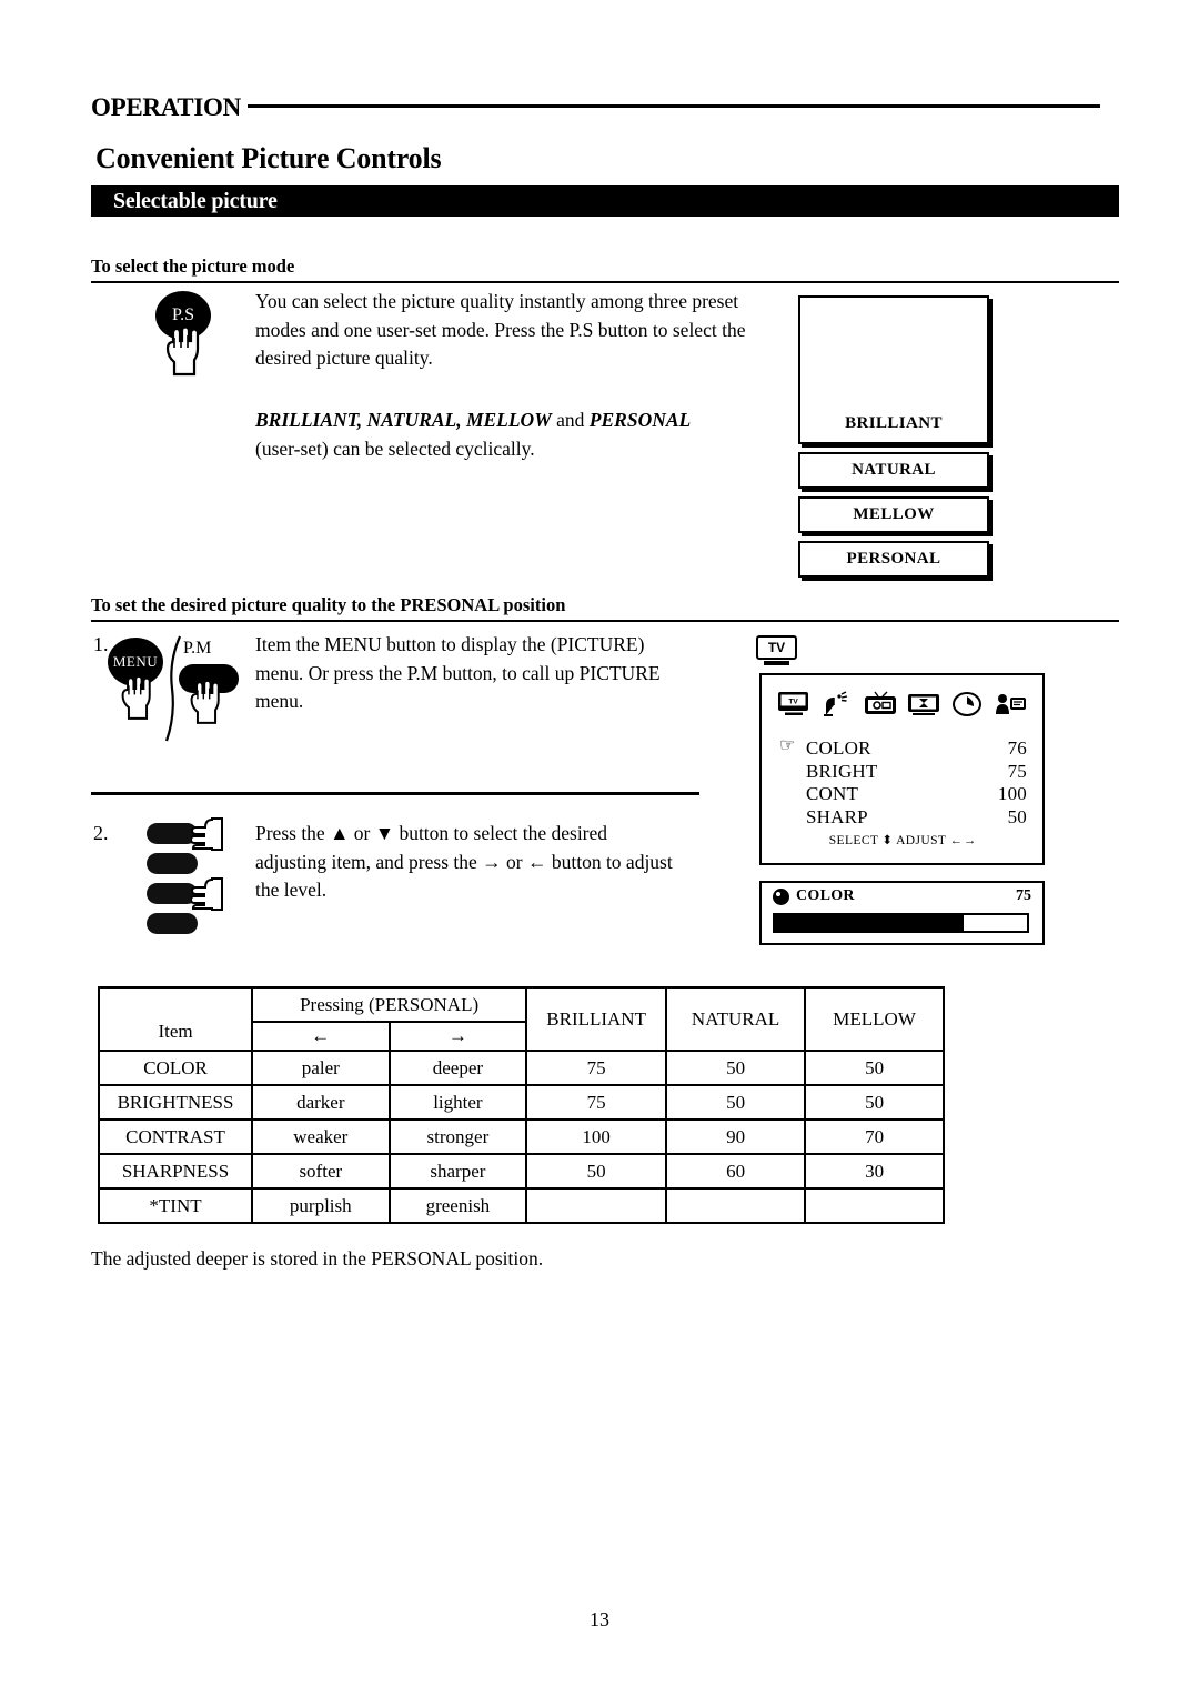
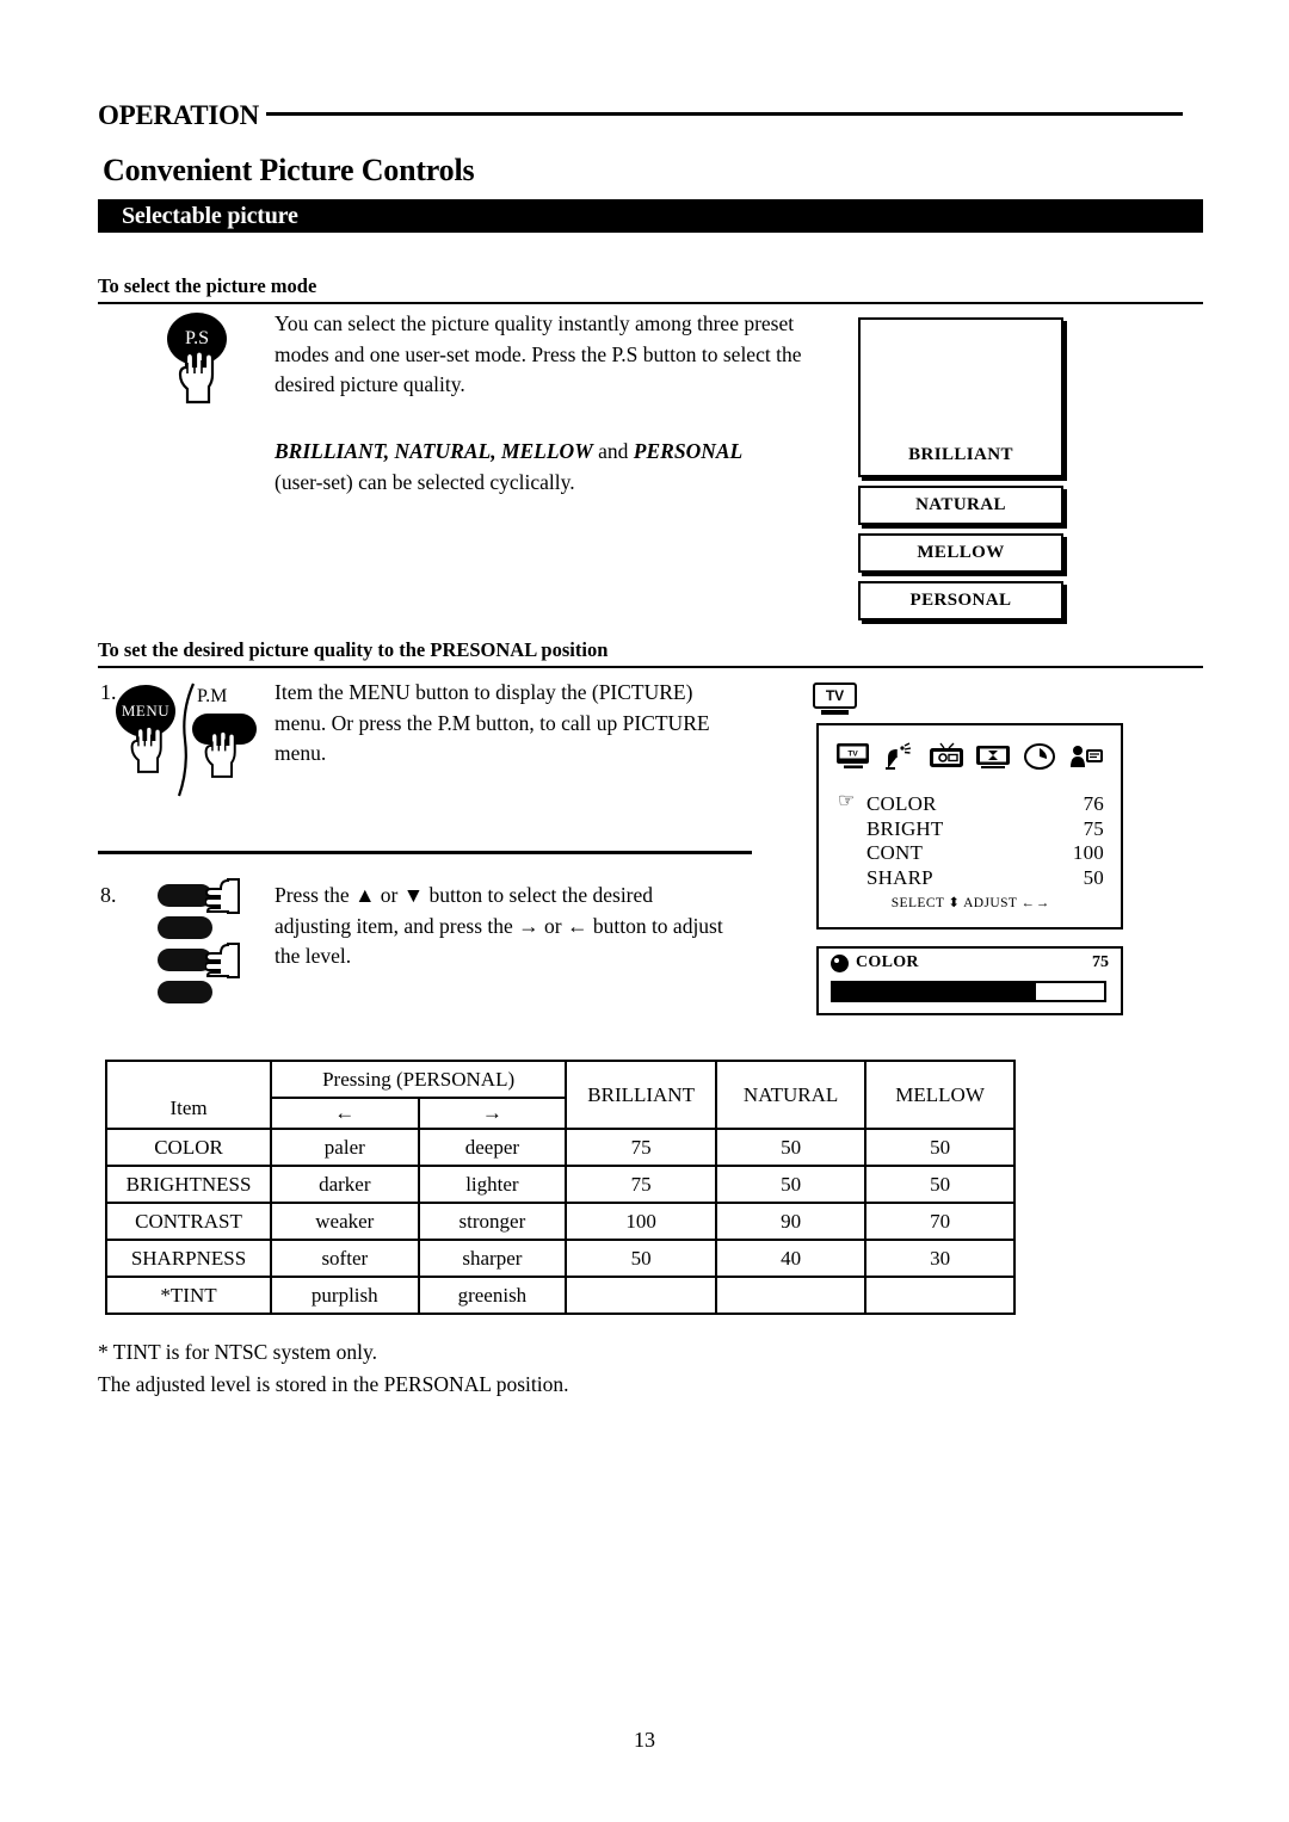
  OPERATION
  Convenient Picture Controls
  Selectable picture
  To select the picture mode
  P.S
  You can select the picture quality instantly among three preset modes and one user-set mode. Press the P.S button to select the desired picture quality.
  BRILLIANT, NATURAL, MELLOW and PERSONAL
  (user-set) can be selected cyclically.
  BRILLIANT
  NATURAL
  MELLOW
  PERSONAL
  To set the desired picture quality to the PRESONAL position
  1.
  MENU
  P.M
  Item the MENU button to display the (PICTURE) menu. Or press the P.M button, to call up PICTURE menu.
  TV
  COLOR
  76
  BRIGHT
  75
  CONT
  100
  SHARP
  50
  SELECT ⬍ ADJUST ← →
- 2.
+ 8.
  Press the ▲ or ▼ button to select the desired adjusting item, and press the → or ← button to adjust the level.
  COLOR
  75
  Item	Pressing (PERSONAL)	BRILLIANT	NATURAL	MELLOW
  ←	→
  COLOR	paler	deeper	75	50	50
  BRIGHTNESS	darker	lighter	75	50	50
  CONTRAST	weaker	stronger	100	90	70
- SHARPNESS	softer	sharper	50	60	30
+ SHARPNESS	softer	sharper	50	40	30
  *TINT	purplish	greenish
+ * TINT is for NTSC system only.
- The adjusted deeper is stored in the PERSONAL position.
+ The adjusted level is stored in the PERSONAL position.
  13
